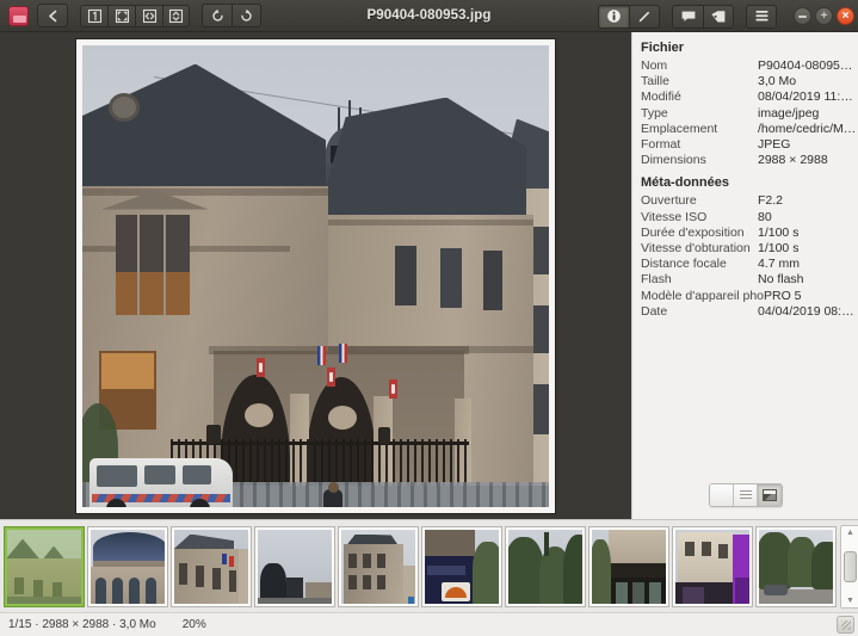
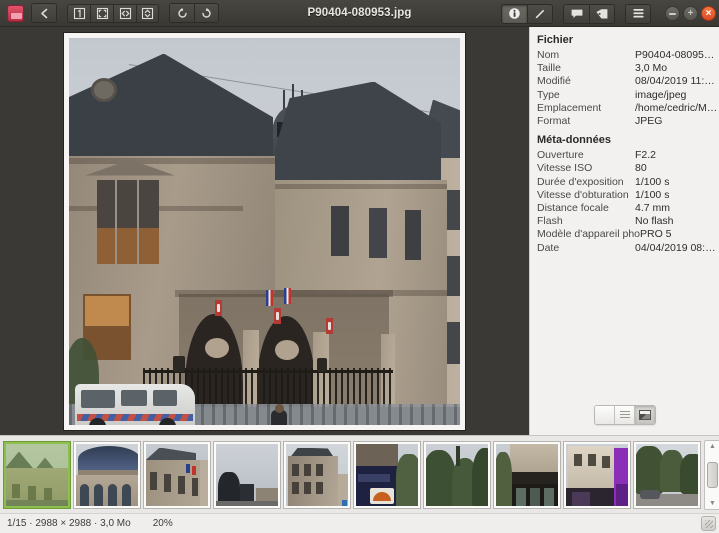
  P90404-080953.jpg
  +
  ×
  Fichier
  Nom
  P90404-080953.jp
  Taille
  3,0 Mo
  Modifié
  08/04/2019 11:51:
  Type
  image/jpeg
  Emplacement
  Format
  JPEG
- Dimensions
- 2988 × 2988
  Méta-données
  Ouverture
  F2.2
  Vitesse ISO
  80
  Durée d'exposition
  1/100 s
  Vitesse d'obturation
  1/100 s
  Distance focale
  4.7 mm
  Flash
  No flash
  Modèle d'appareil pho
  PRO 5
  Date
  04/04/2019 08:09:
  1/15 · 2988 × 2988 · 3,0 Mo
  20%
